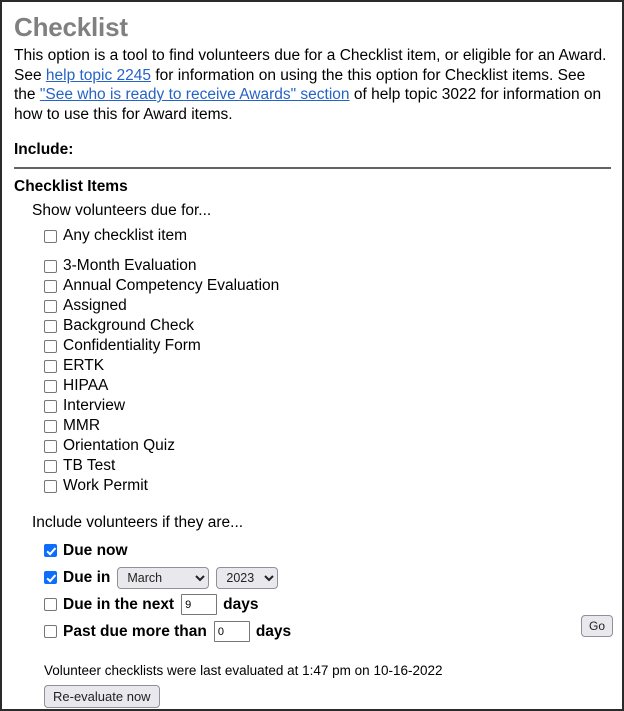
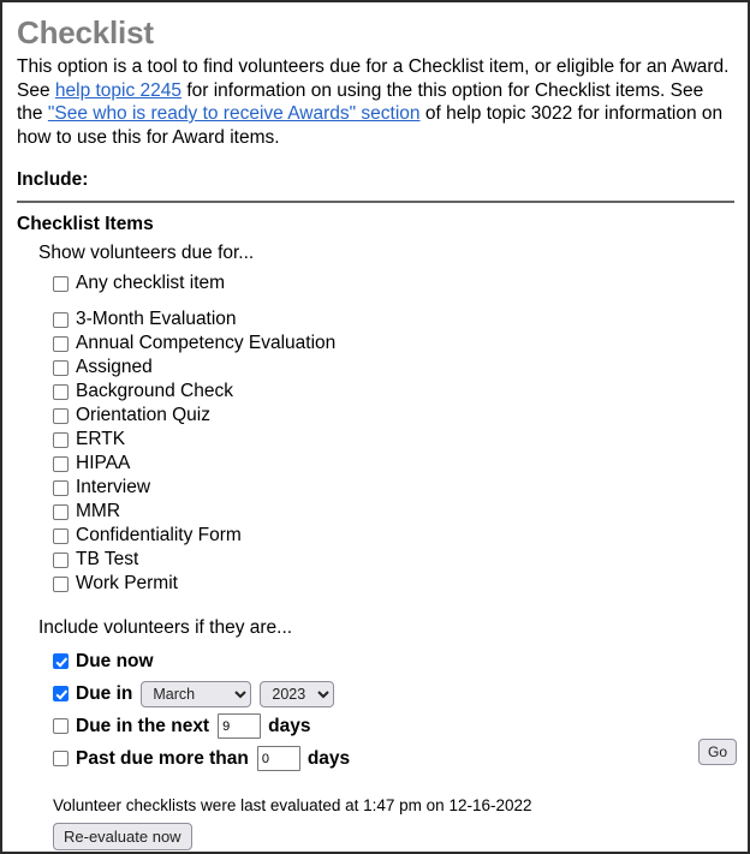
  Checklist
  This option is a tool to find volunteers due for a Checklist item, or eligible for an Award. See help topic 2245 for information on using the this option for Checklist items. See the "See who is ready to receive Awards" section of help topic 3022 for information on how to use this for Award items.
  Include:
  Checklist Items
  Show volunteers due for...
  Any checklist item
  3-Month Evaluation
  Annual Competency Evaluation
  Assigned
  Background Check
- Confidentiality Form
+ Orientation Quiz
  ERTK
  HIPAA
  Interview
  MMR
- Orientation Quiz
+ Confidentiality Form
  TB Test
  Work Permit
  Include volunteers if they are...
  Due now
  Due in
  March
  2023
  Due in the next
  9
  days
  Past due more than
  0
  days
  Go
- Volunteer checklists were last evaluated at 1:47 pm on 10-16-2022
+ Volunteer checklists were last evaluated at 1:47 pm on 12-16-2022
  Re-evaluate now
